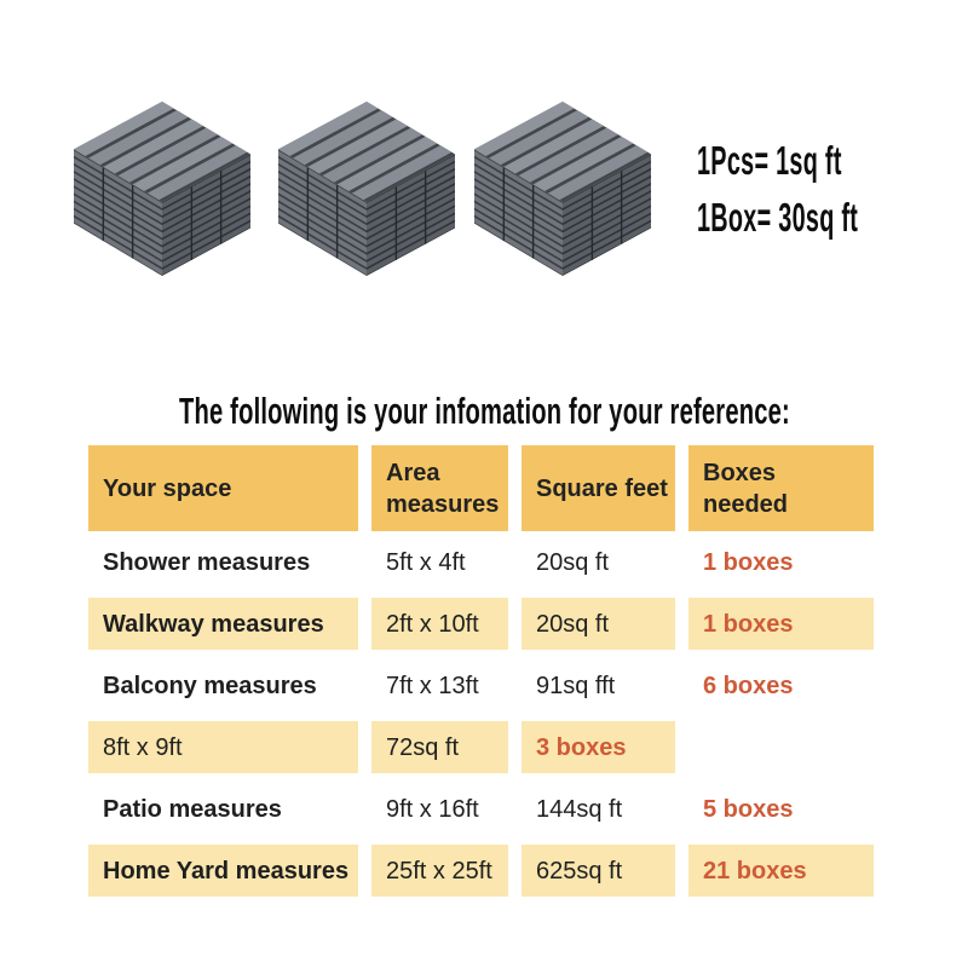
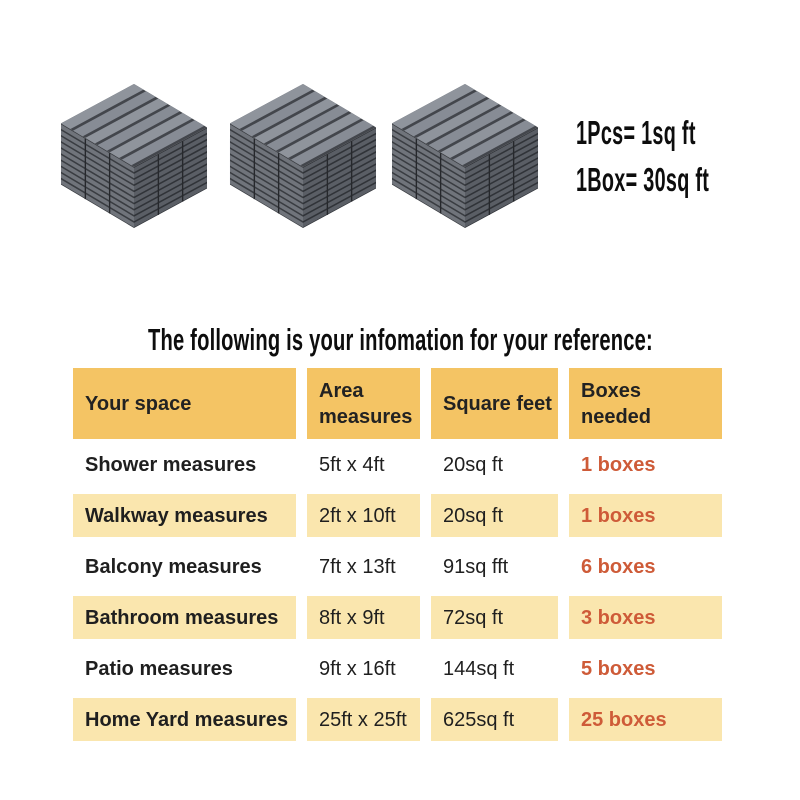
  1Pcs= 1sq ft
  1Box= 30sq ft
  The following is your infomation for your reference:
  Your space
  Area measures
  Square feet
  Boxes needed
  Shower measures
  5ft x 4ft
  20sq ft
  1 boxes
  Walkway measures
  2ft x 10ft
  20sq ft
  1 boxes
  Balcony measures
  7ft x 13ft
  91sq fft
  6 boxes
+ Bathroom measures
  8ft x 9ft
  72sq ft
  3 boxes
  Patio measures
  9ft x 16ft
  144sq ft
  5 boxes
  Home Yard measures
  25ft x 25ft
  625sq ft
- 21 boxes
+ 25 boxes
